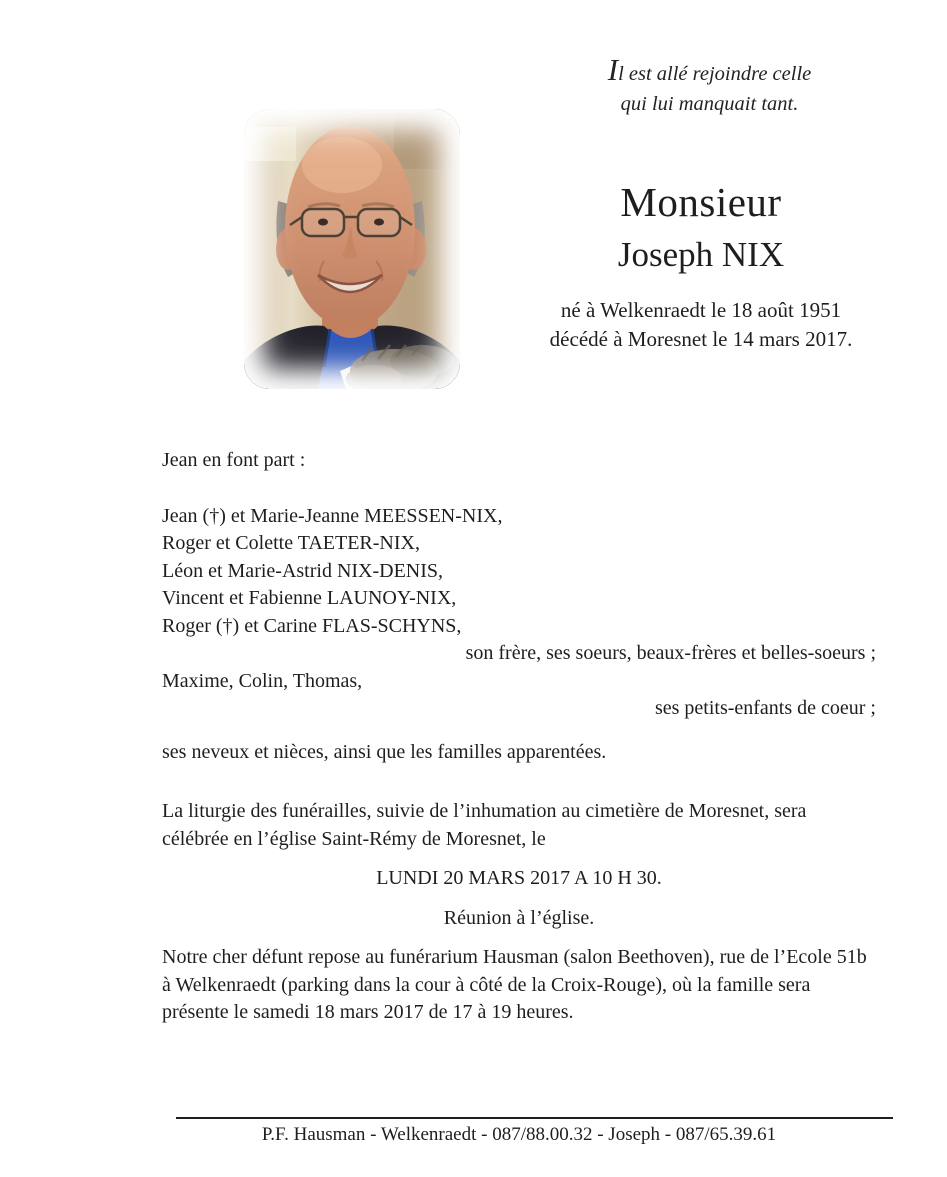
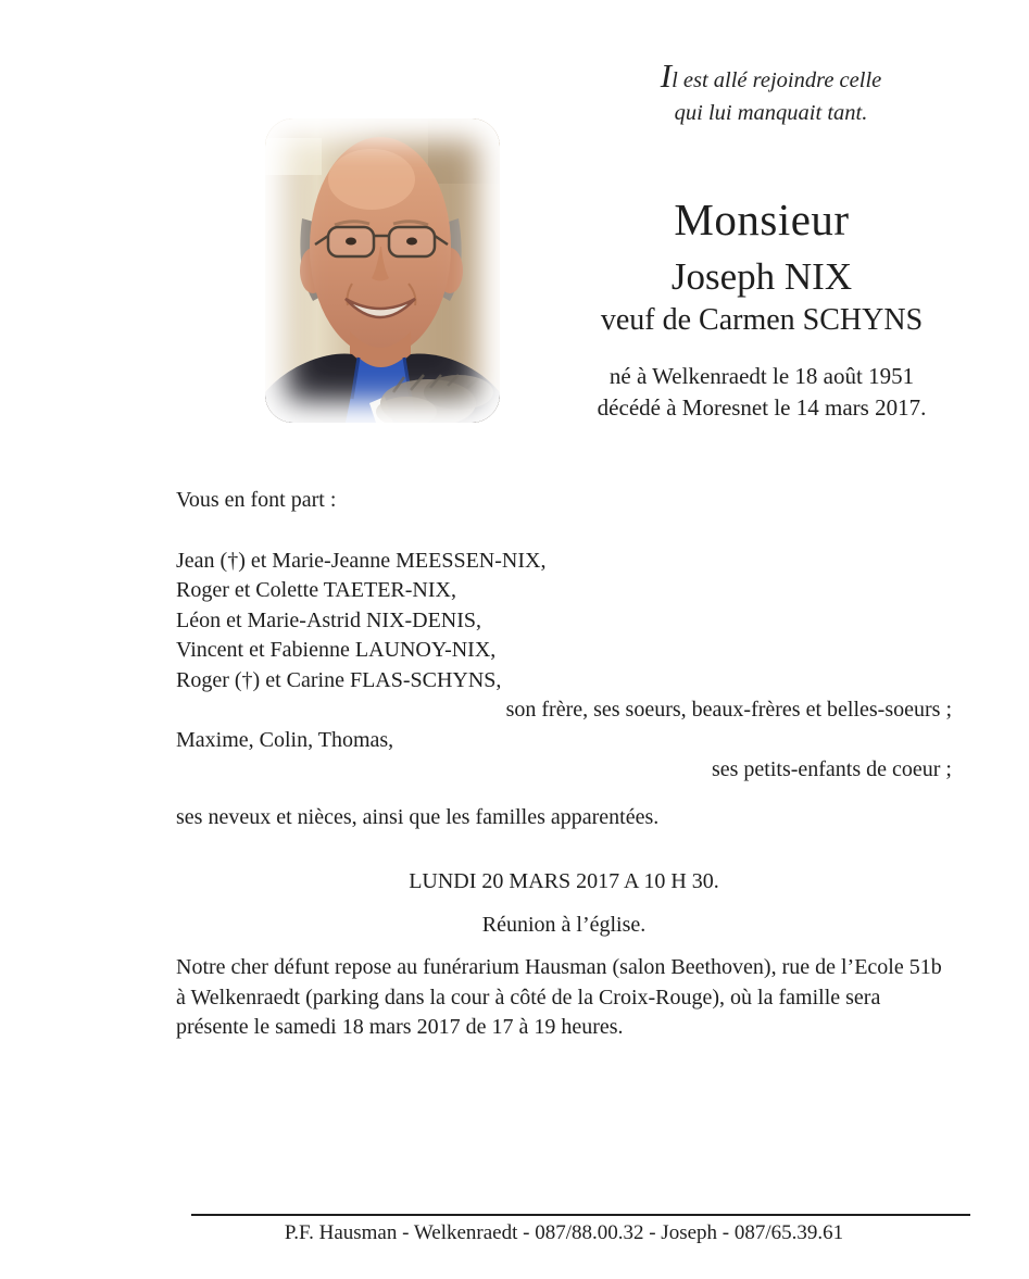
  Il est allé rejoindre celle
  qui lui manquait tant.
  Monsieur
  Joseph NIX
+ veuf de Carmen SCHYNS
  né à Welkenraedt le 18 août 1951
  décédé à Moresnet le 14 mars 2017.
- Jean en font part :
+ Vous en font part :
  Jean (†) et Marie-Jeanne MEESSEN-NIX,
  Roger et Colette TAETER-NIX,
  Léon et Marie-Astrid NIX-DENIS,
  Vincent et Fabienne LAUNOY-NIX,
  Roger (†) et Carine FLAS-SCHYNS,
  son frère, ses soeurs, beaux-frères et belles-soeurs ;
  Maxime, Colin, Thomas,
  ses petits-enfants de coeur ;
  ses neveux et nièces, ainsi que les familles apparentées.
- La liturgie des funérailles, suivie de l’inhumation au cimetière de Moresnet, sera célébrée en l’église Saint-Rémy de Moresnet, le
  LUNDI 20 MARS 2017 A 10 H 30.
  Réunion à l’église.
  Notre cher défunt repose au funérarium Hausman (salon Beethoven), rue de l’Ecole 51b à Welkenraedt (parking dans la cour à côté de la Croix-Rouge), où la famille sera présente le samedi 18 mars 2017 de 17 à 19 heures.
  P.F. Hausman - Welkenraedt - 087/88.00.32 - Joseph - 087/65.39.61
